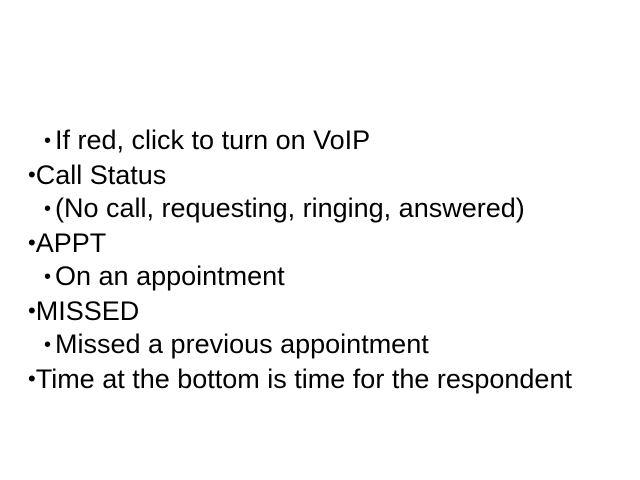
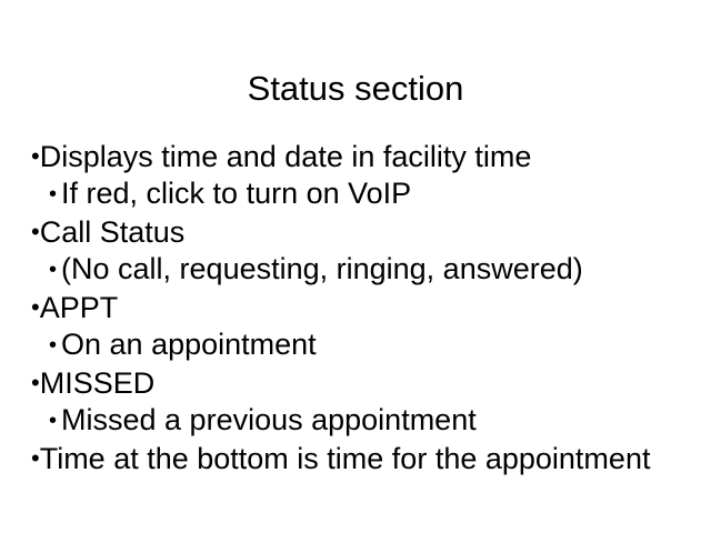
+ Status section
+ •Displays time and date in facility time
  • If red, click to turn on VoIP
  •Call Status
  • (No call, requesting, ringing, answered)
  •APPT
  • On an appointment
  •MISSED
  • Missed a previous appointment
- •Time at the bottom is time for the respondent
+ •Time at the bottom is time for the appointment
